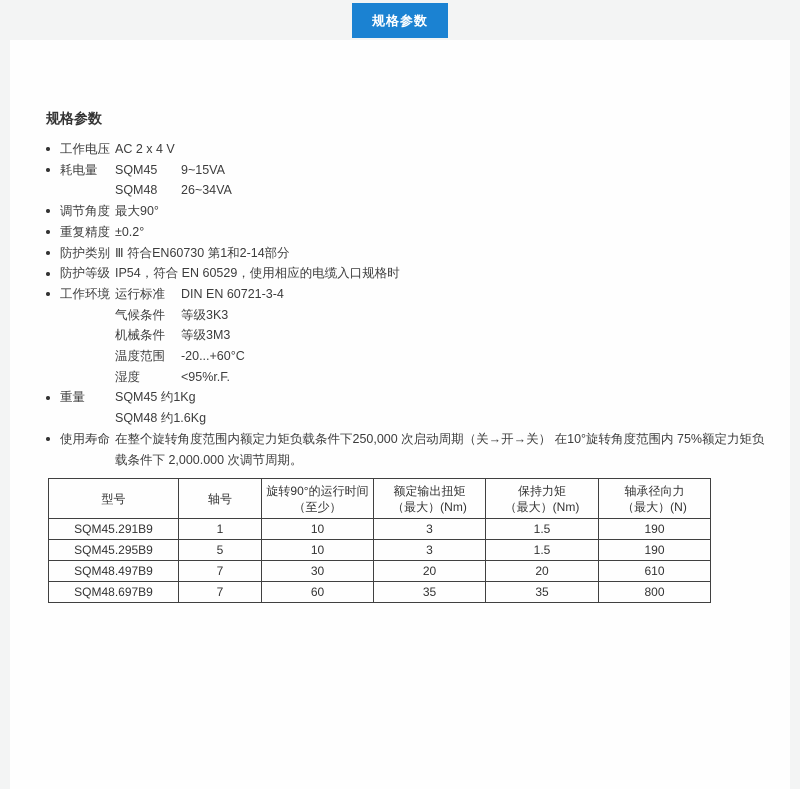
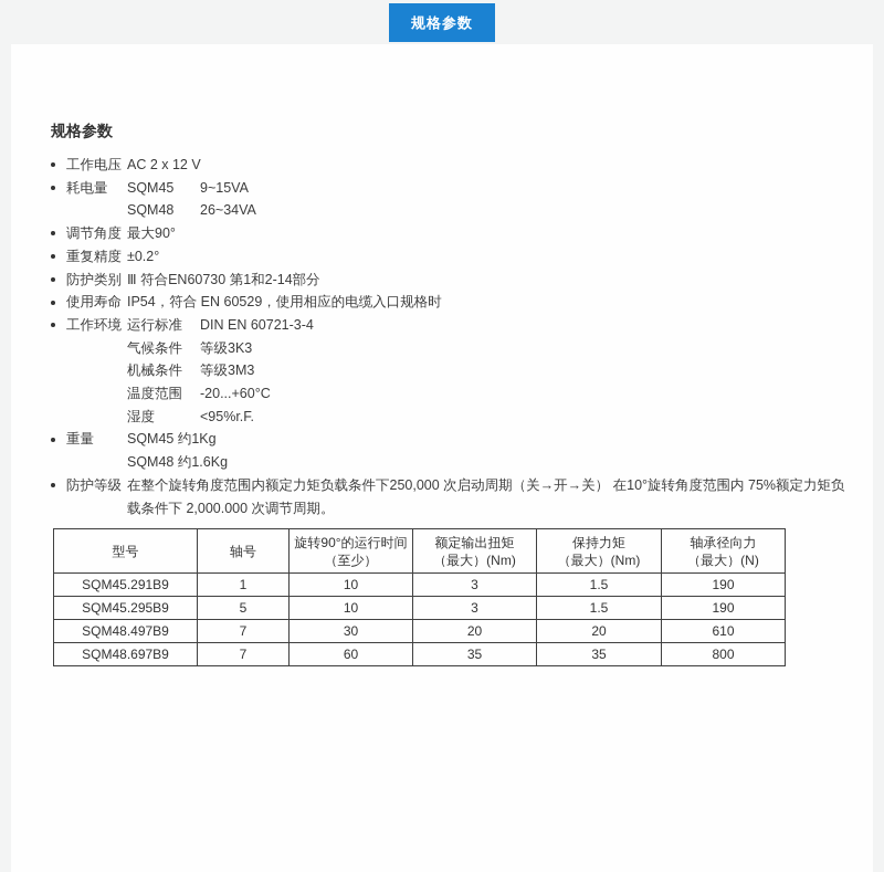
  规格参数
  规格参数
  工作电压
- AC 2 x 4 V
+ AC 2 x 12 V
  耗电量
  SQM45
  9~15VA
  SQM48
  26~34VA
  调节角度
  最大90°
  重复精度
  ±0.2°
  防护类别
  Ⅲ 符合EN60730 第1和2-14部分
- 防护等级
+ 使用寿命
  IP54，符合 EN 60529，使用相应的电缆入口规格时
  工作环境
  运行标准
  DIN EN 60721-3-4
  气候条件
  等级3K3
  机械条件
  等级3M3
  温度范围
  -20...+60°C
  湿度
  <95%r.F.
  重量
  SQM45 约1Kg
  SQM48 约1.6Kg
- 使用寿命
+ 防护等级
  在整个旋转角度范围内额定力矩负载条件下250,000 次启动周期（关→开→关） 在10°旋转角度范围内 75%额定力矩负载条件下 2,000.000 次调节周期。
  型号	轴号	旋转90°的运行时间（至少）	额定输出扭矩（最大）(Nm)	保持力矩（最大）(Nm)	轴承径向力（最大）(N)
  SQM45.291B9	1	10	3	1.5	190
  SQM45.295B9	5	10	3	1.5	190
  SQM48.497B9	7	30	20	20	610
  SQM48.697B9	7	60	35	35	800
